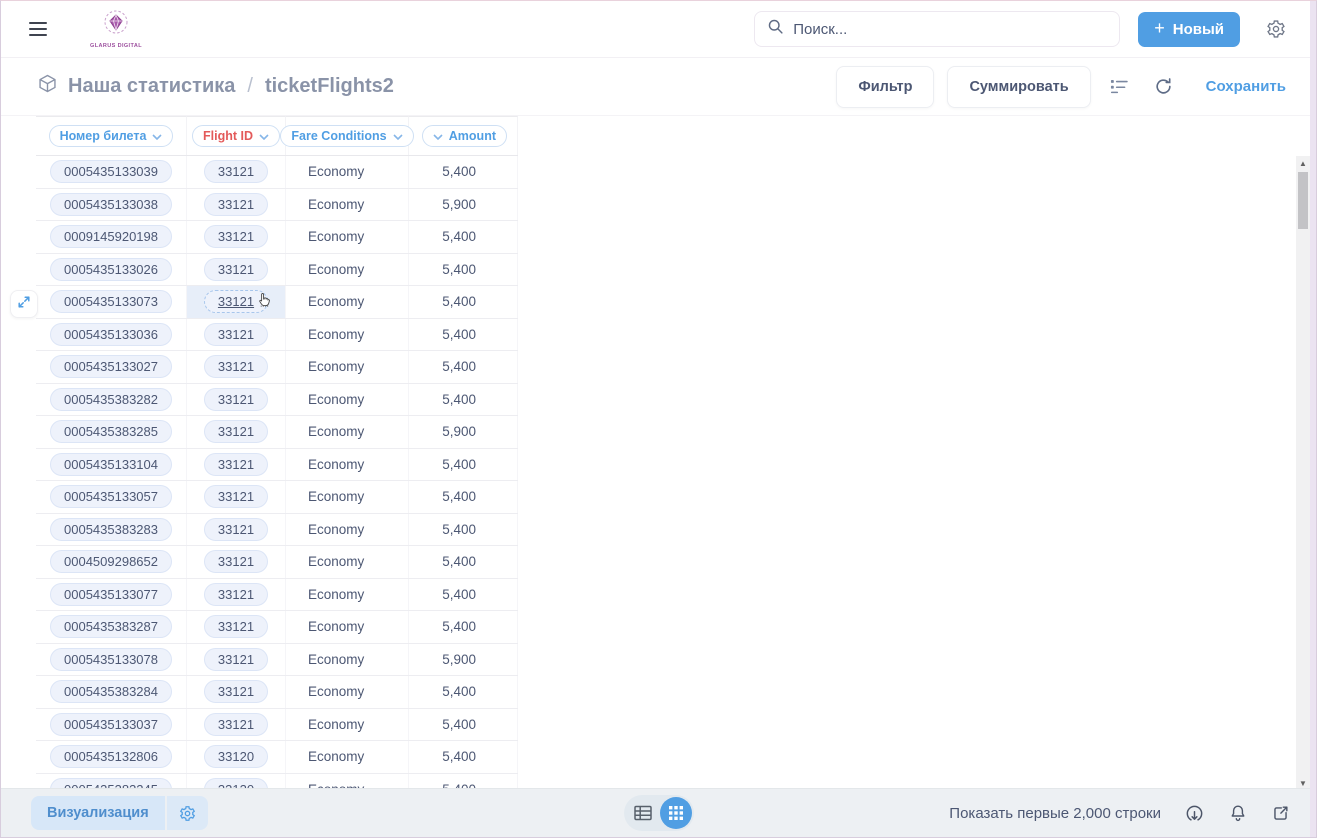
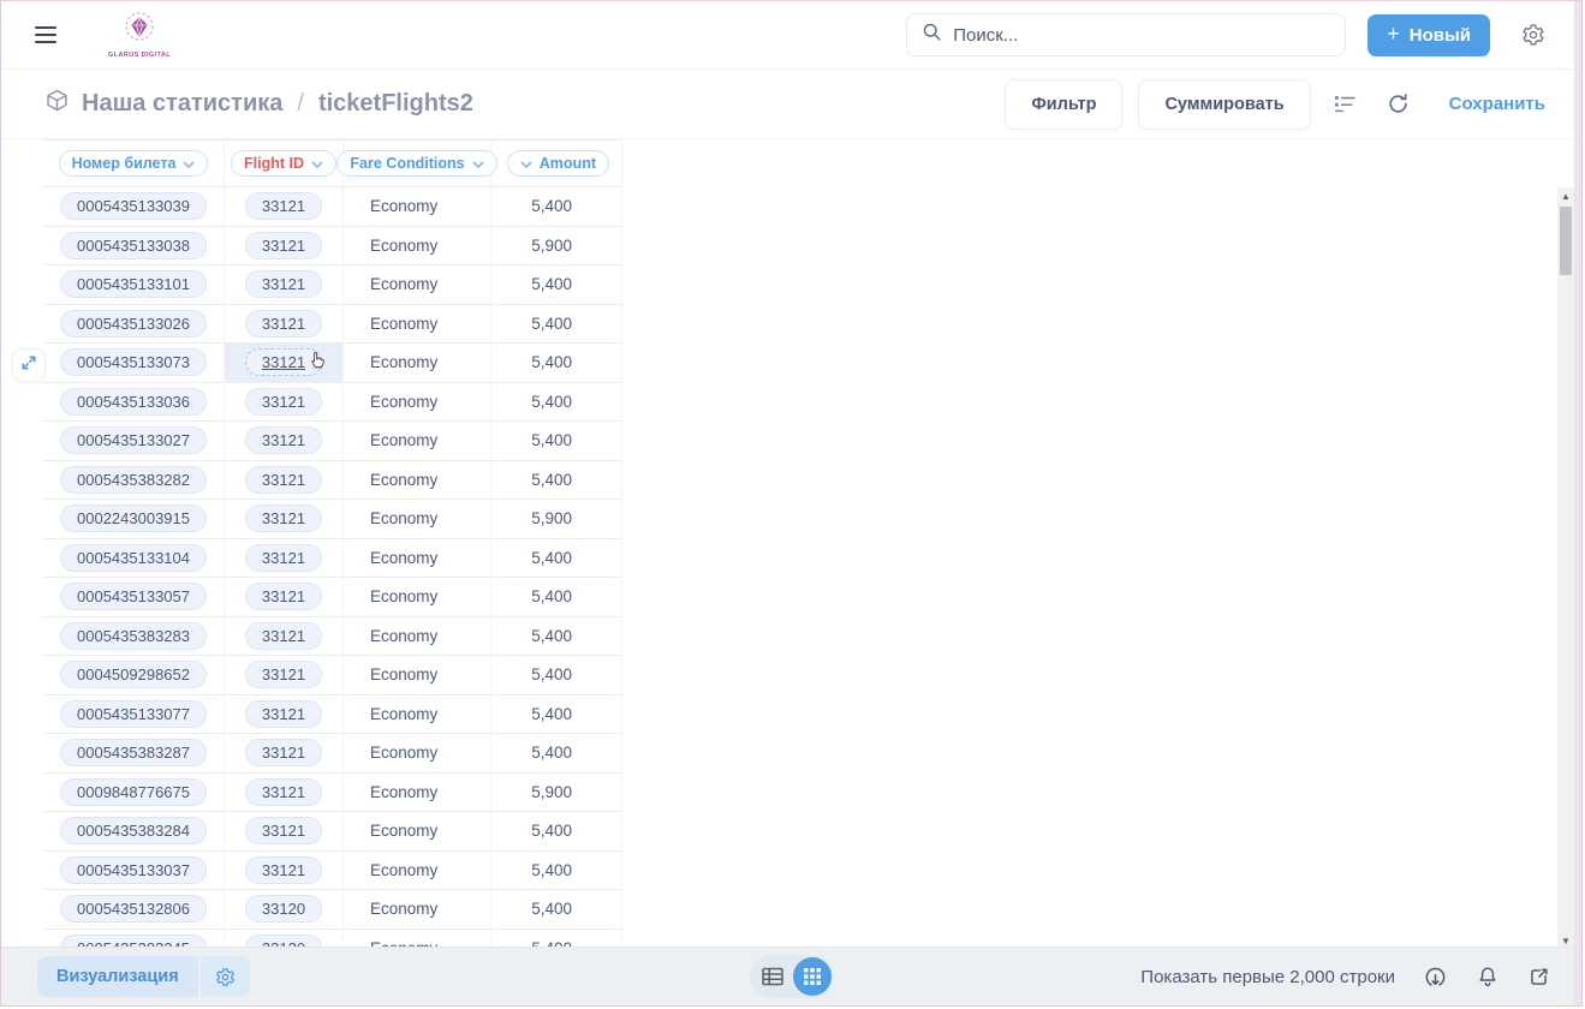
  Поиск...
  +
  Новый
  Наша статистика
  /
  ticketFlights2
  Фильтр
  Суммировать
  Сохранить
  Номер билета
  Flight ID
  Fare Conditions
  Amount
  0005435133039
  33121
  Economy
  5,400
  0005435133038
  33121
  Economy
  5,900
- 0009145920198
+ 0005435133101
  33121
  Economy
  5,400
  0005435133026
  33121
  Economy
  5,400
  0005435133073
  33121
  Economy
  5,400
  0005435133036
  33121
  Economy
  5,400
  0005435133027
  33121
  Economy
  5,400
  0005435383282
  33121
  Economy
  5,400
- 0005435383285
+ 0002243003915
  33121
  Economy
  5,900
  0005435133104
  33121
  Economy
  5,400
  0005435133057
  33121
  Economy
  5,400
  0005435383283
  33121
  Economy
  5,400
  0004509298652
  33121
  Economy
  5,400
  0005435133077
  33121
  Economy
  5,400
  0005435383287
  33121
  Economy
  5,400
- 0005435133078
+ 0009848776675
  33121
  Economy
  5,900
  0005435383284
  33121
  Economy
  5,400
  0005435133037
  33121
  Economy
  5,400
  0005435132806
  33120
  Economy
  5,400
  ▲
  ▼
  Визуализация
  Показать первые 2,000 строки
